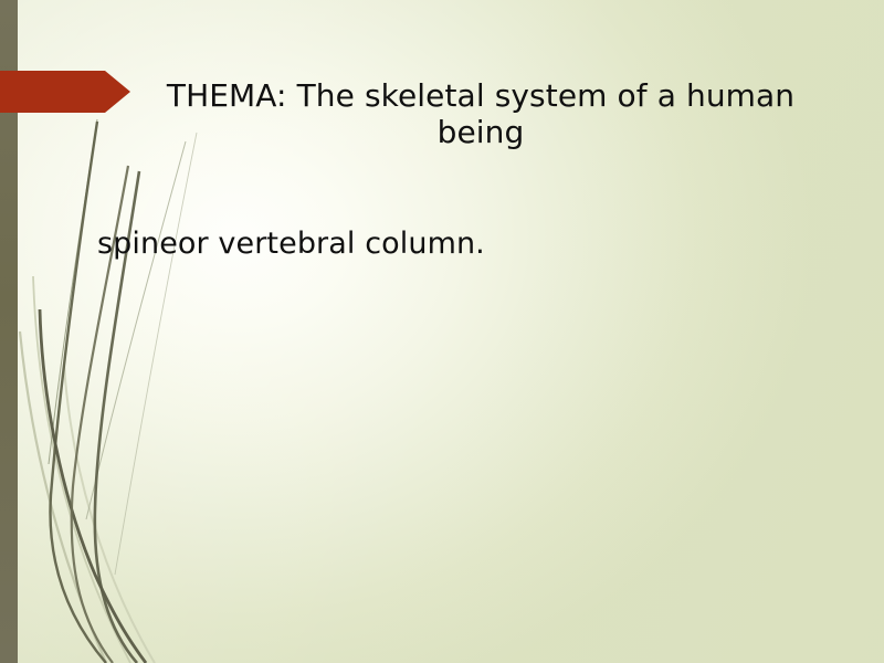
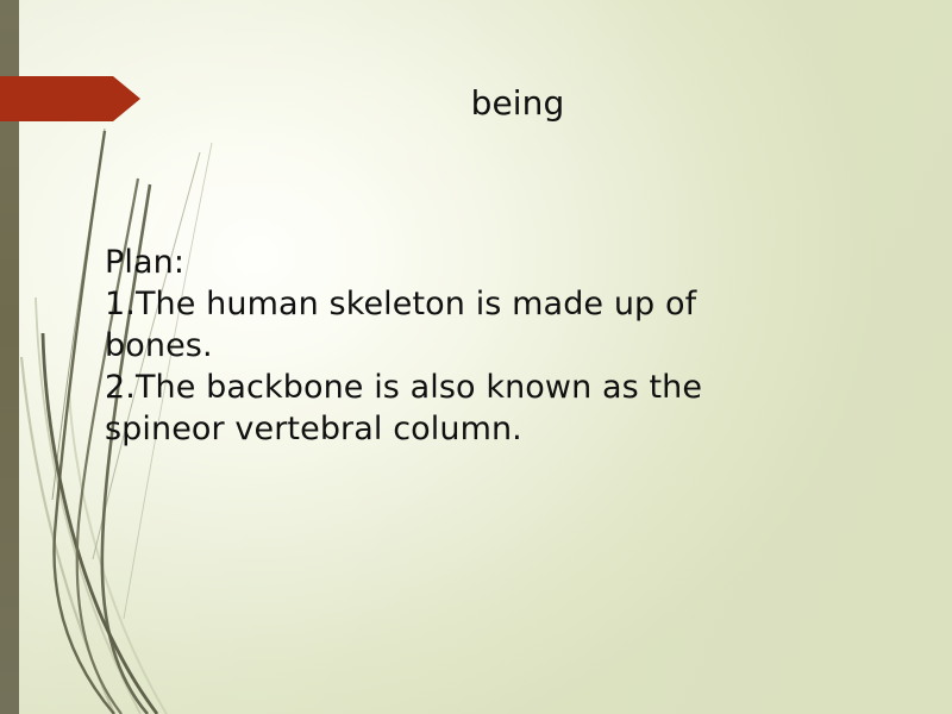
- THEMA: The skeletal system of a human
  being
+ Plan:
+ 1.The human skeleton is made up of
+ bones.
+ 2.The backbone is also known as the
  spineor vertebral column.
